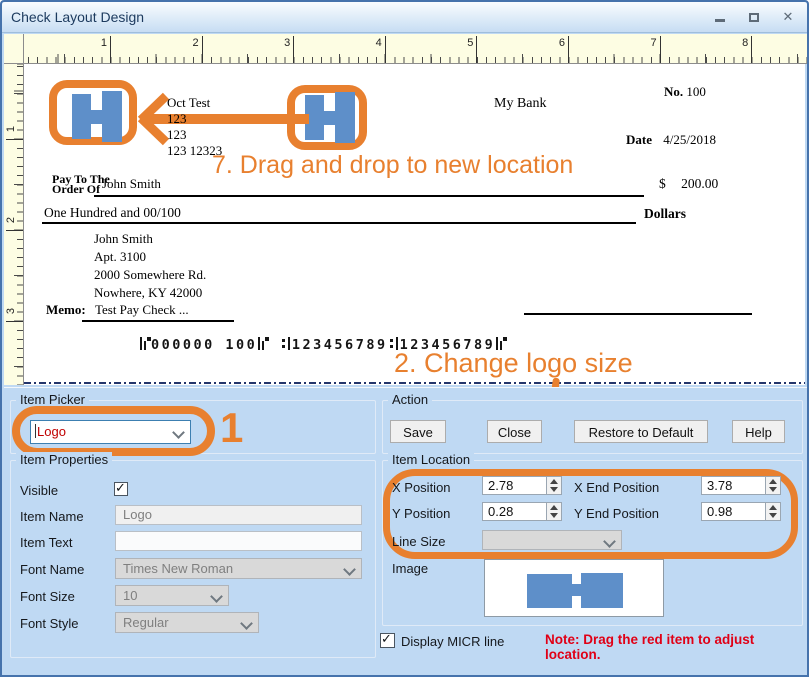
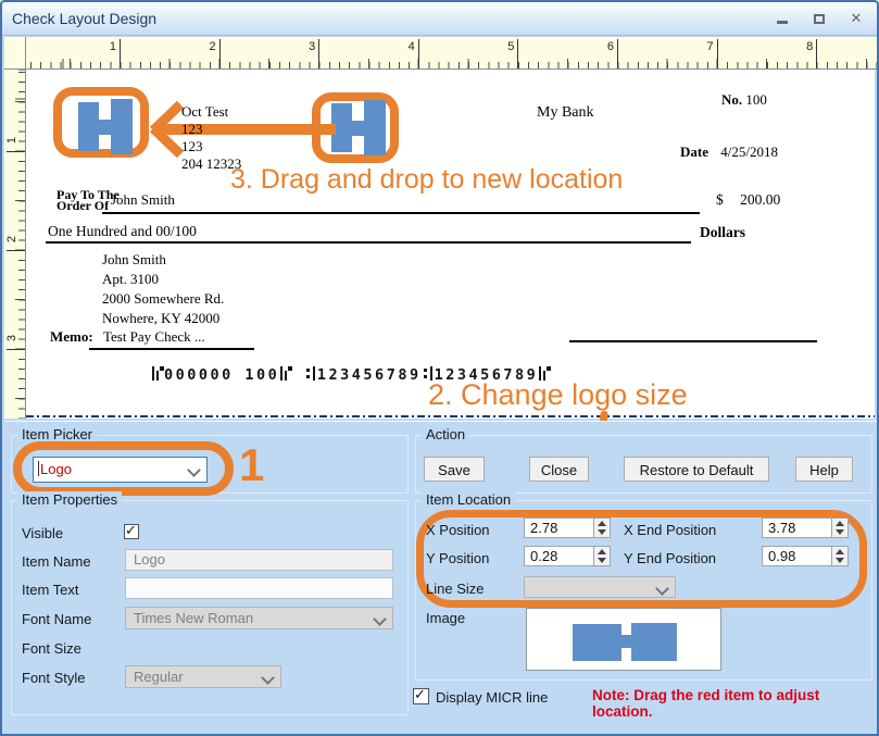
  Check Layout Design
  ✕
  1
  2
  3
  4
  5
  6
  7
  8
  Oct Test
  123
  123
- 123 12323
+ 204 12323
- 7. Drag and drop to new location
+ 3. Drag and drop to new location
  My Bank
  No. 100
  Date 4/25/2018
  Pay To The
  Order Of
  John Smith
  $ 200.00
  One Hundred and 00/100
  Dollars
  John Smith
  Apt. 3100
  2000 Somewhere Rd.
  Nowhere, KY 42000
  Memo: Test Pay Check ...
  000000 100 123456789 123456789
  2. Change logo size
  Item Picker
  Logo
  1
  Item Properties
  Visible
  Item Name
  Logo
  Item Text
  Font Name
  Times New Roman
  Font Size
- 10
  Font Style
  Regular
  Action
  Save
  Close
  Restore to Default
  Help
  Item Location
  X Position
  2.78
  X End Position
  3.78
  Y Position
  0.28
  Y End Position
  0.98
  Line Size
  Image
  Display MICR line
  Note: Drag the red item to adjust location.
